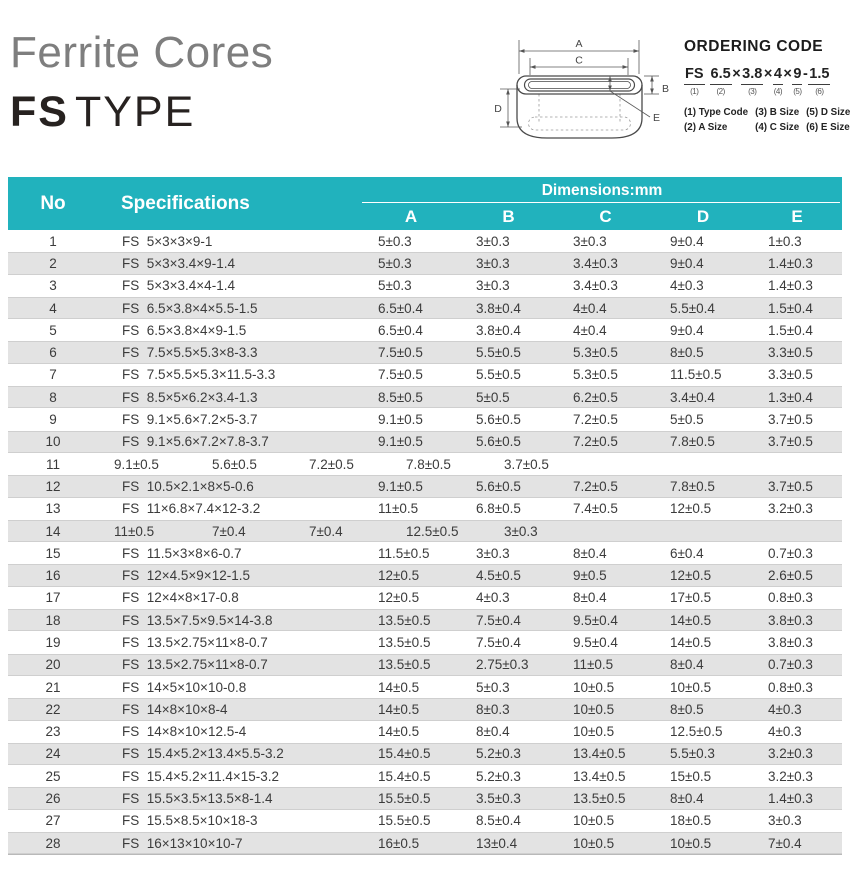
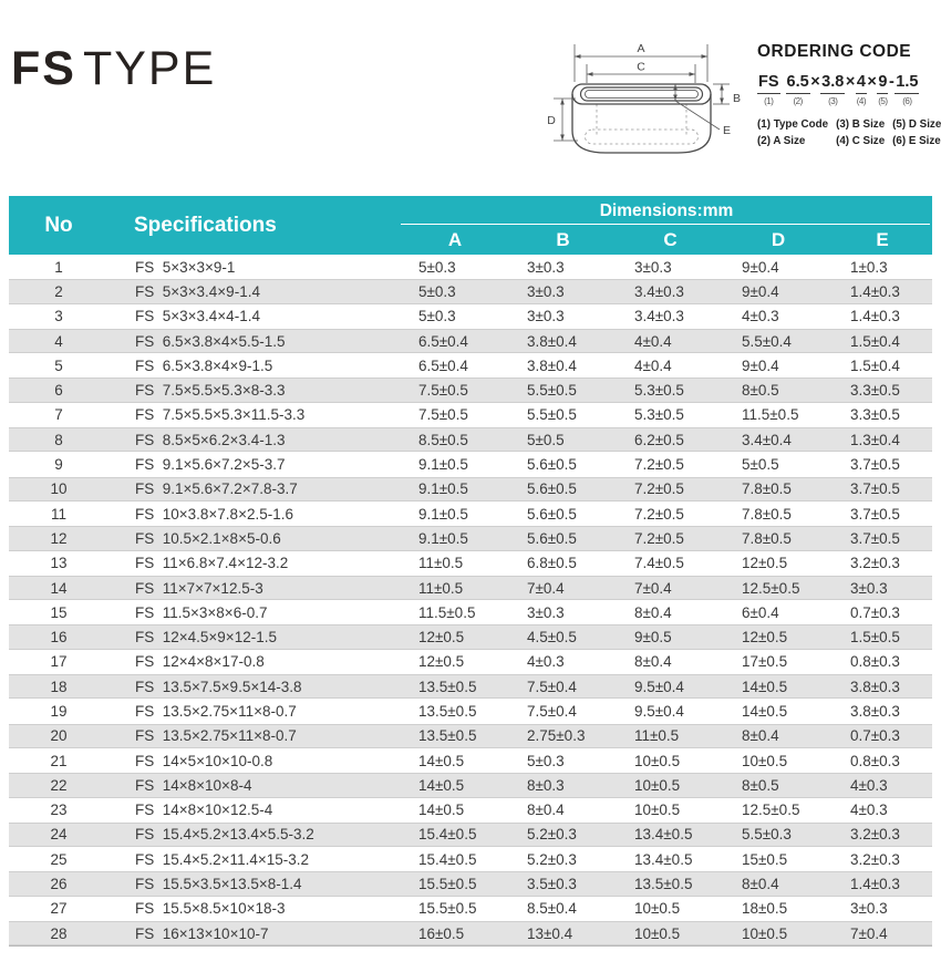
- Ferrite Cores
  FS TYPE
  A
  C
  B
  D
  E
  ORDERING CODE
  FS
  (1)
  6.5
  (2)
  ×
  3.8
  (3)
  ×
  4
  (4)
  ×
  9
  (5)
  -
  1.5
  (6)
  (1) Type Code
  (2) A Size
  (3) B Size
  (4) C Size
  (5) D Size
  (6) E Size
  No
  Specifications
  Dimensions:mm
  A
  B
  C
  D
  E
  1
  FS 5×3×3×9-1
  5±0.3
  3±0.3
  3±0.3
  9±0.4
  1±0.3
  2
  FS 5×3×3.4×9-1.4
  5±0.3
  3±0.3
  3.4±0.3
  9±0.4
  1.4±0.3
  3
  FS 5×3×3.4×4-1.4
  5±0.3
  3±0.3
  3.4±0.3
  4±0.3
  1.4±0.3
  4
  FS 6.5×3.8×4×5.5-1.5
  6.5±0.4
  3.8±0.4
  4±0.4
  5.5±0.4
  1.5±0.4
  5
  FS 6.5×3.8×4×9-1.5
  6.5±0.4
  3.8±0.4
  4±0.4
  9±0.4
  1.5±0.4
  6
  FS 7.5×5.5×5.3×8-3.3
  7.5±0.5
  5.5±0.5
  5.3±0.5
  8±0.5
  3.3±0.5
  7
  FS 7.5×5.5×5.3×11.5-3.3
  7.5±0.5
  5.5±0.5
  5.3±0.5
  11.5±0.5
  3.3±0.5
  8
  FS 8.5×5×6.2×3.4-1.3
  8.5±0.5
  5±0.5
  6.2±0.5
  3.4±0.4
  1.3±0.4
  9
  FS 9.1×5.6×7.2×5-3.7
  9.1±0.5
  5.6±0.5
  7.2±0.5
  5±0.5
  3.7±0.5
  10
  FS 9.1×5.6×7.2×7.8-3.7
  9.1±0.5
  5.6±0.5
  7.2±0.5
  7.8±0.5
  3.7±0.5
  11
+ FS 10×3.8×7.8×2.5-1.6
  9.1±0.5
  5.6±0.5
  7.2±0.5
  7.8±0.5
  3.7±0.5
  12
  FS 10.5×2.1×8×5-0.6
  9.1±0.5
  5.6±0.5
  7.2±0.5
  7.8±0.5
  3.7±0.5
  13
  FS 11×6.8×7.4×12-3.2
  11±0.5
  6.8±0.5
  7.4±0.5
  12±0.5
  3.2±0.3
  14
+ FS 11×7×7×12.5-3
  11±0.5
  7±0.4
  7±0.4
  12.5±0.5
  3±0.3
  15
  FS 11.5×3×8×6-0.7
  11.5±0.5
  3±0.3
  8±0.4
  6±0.4
  0.7±0.3
  16
  FS 12×4.5×9×12-1.5
  12±0.5
  4.5±0.5
  9±0.5
  12±0.5
- 2.6±0.5
+ 1.5±0.5
  17
  FS 12×4×8×17-0.8
  12±0.5
  4±0.3
  8±0.4
  17±0.5
  0.8±0.3
  18
  FS 13.5×7.5×9.5×14-3.8
  13.5±0.5
  7.5±0.4
  9.5±0.4
  14±0.5
  3.8±0.3
  19
  FS 13.5×2.75×11×8-0.7
  13.5±0.5
  7.5±0.4
  9.5±0.4
  14±0.5
  3.8±0.3
  20
  FS 13.5×2.75×11×8-0.7
  13.5±0.5
  2.75±0.3
  11±0.5
  8±0.4
  0.7±0.3
  21
  FS 14×5×10×10-0.8
  14±0.5
  5±0.3
  10±0.5
  10±0.5
  0.8±0.3
  22
  FS 14×8×10×8-4
  14±0.5
  8±0.3
  10±0.5
  8±0.5
  4±0.3
  23
  FS 14×8×10×12.5-4
  14±0.5
  8±0.4
  10±0.5
  12.5±0.5
  4±0.3
  24
  FS 15.4×5.2×13.4×5.5-3.2
  15.4±0.5
  5.2±0.3
  13.4±0.5
  5.5±0.3
  3.2±0.3
  25
  FS 15.4×5.2×11.4×15-3.2
  15.4±0.5
  5.2±0.3
  13.4±0.5
  15±0.5
  3.2±0.3
  26
  FS 15.5×3.5×13.5×8-1.4
  15.5±0.5
  3.5±0.3
  13.5±0.5
  8±0.4
  1.4±0.3
  27
  FS 15.5×8.5×10×18-3
  15.5±0.5
  8.5±0.4
  10±0.5
  18±0.5
  3±0.3
  28
  FS 16×13×10×10-7
  16±0.5
  13±0.4
  10±0.5
  10±0.5
  7±0.4
